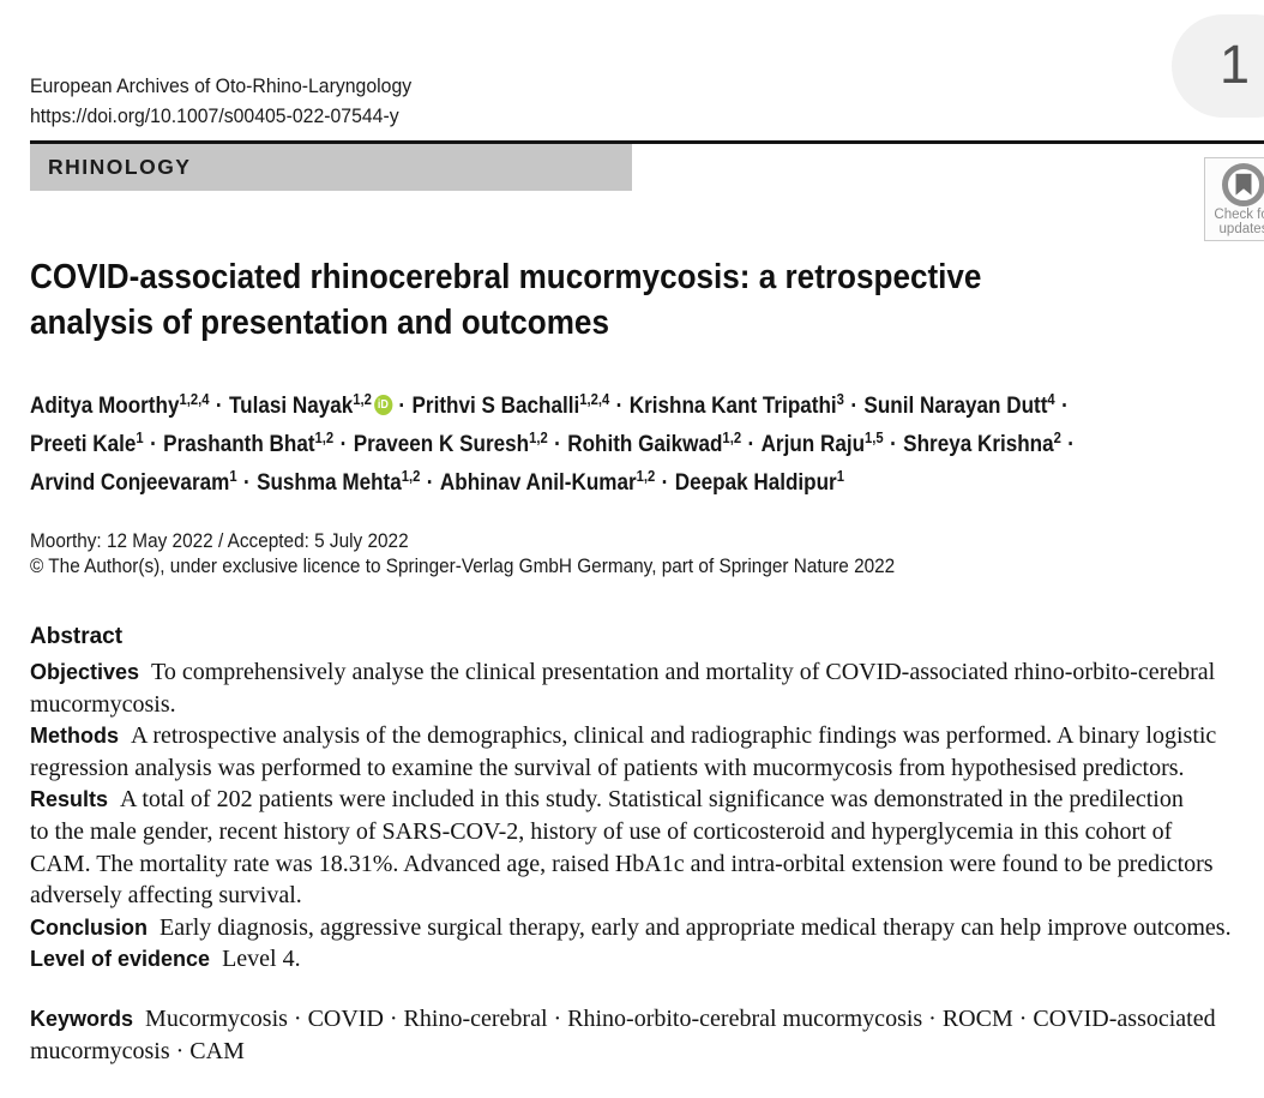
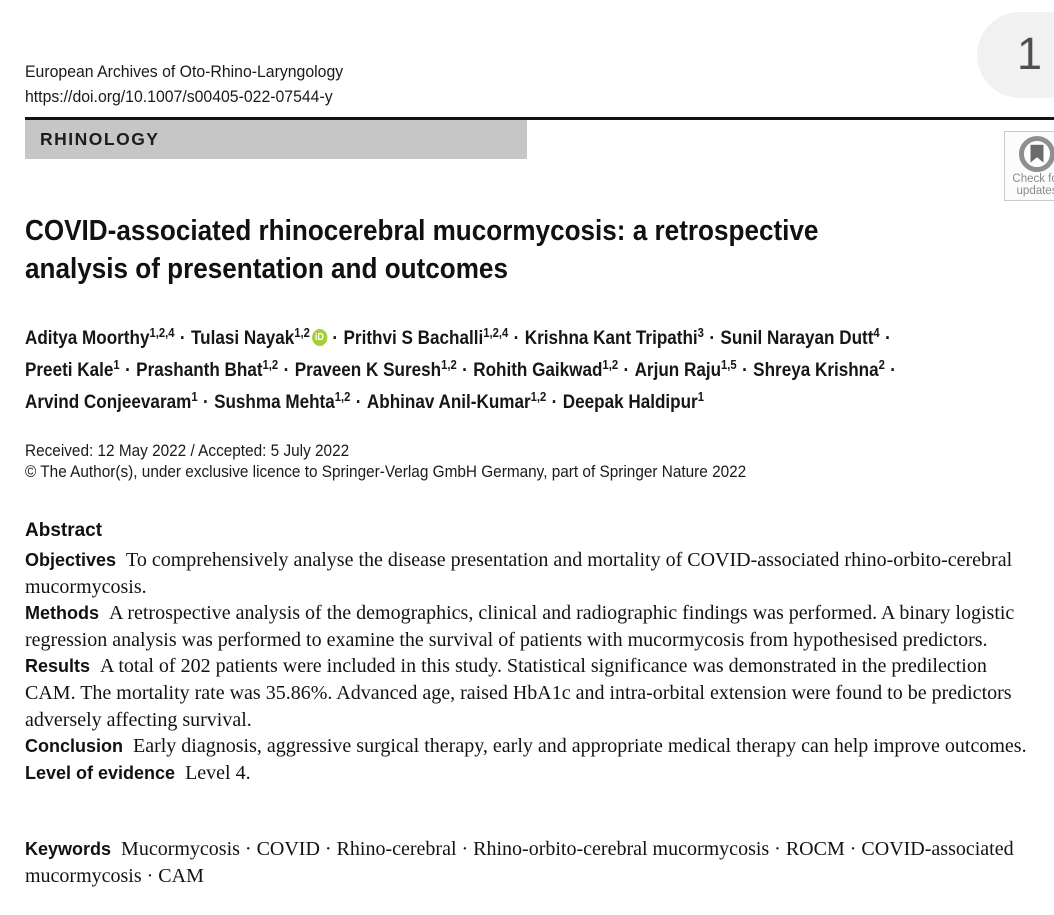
  1
  European Archives of Oto-Rhino-Laryngology
  https://doi.org/10.1007/s00405-022-07544-y
  RHINOLOGY
  Check f
  update
  COVID-associated rhinocerebral mucormycosis: a retrospective
  analysis of presentation and outcomes
  Aditya Moorthy1,2,4 · Tulasi Nayak1,2 iD · Prithvi S Bachalli1,2,4 · Krishna Kant Tripathi3 · Sunil Narayan Dutt4 ·
  Preeti Kale1 · Prashanth Bhat1,2 · Praveen K Suresh1,2 · Rohith Gaikwad1,2 · Arjun Raju1,5 · Shreya Krishna2 ·
  Arvind Conjeevaram1 · Sushma Mehta1,2 · Abhinav Anil-Kumar1,2 · Deepak Haldipur1
- Moorthy: 12 May 2022 / Accepted: 5 July 2022
+ Received: 12 May 2022 / Accepted: 5 July 2022
  © The Author(s), under exclusive licence to Springer-Verlag GmbH Germany, part of Springer Nature 2022
  Abstract
- Objectives To comprehensively analyse the clinical presentation and mortality of COVID-associated rhino-orbito-cerebral
+ Objectives To comprehensively analyse the disease presentation and mortality of COVID-associated rhino-orbito-cerebral
  mucormycosis.
  Methods A retrospective analysis of the demographics, clinical and radiographic findings was performed. A binary logistic
  regression analysis was performed to examine the survival of patients with mucormycosis from hypothesised predictors.
  Results A total of 202 patients were included in this study. Statistical significance was demonstrated in the predilection
- to the male gender, recent history of SARS-COV-2, history of use of corticosteroid and hyperglycemia in this cohort of
- CAM. The mortality rate was 18.31%. Advanced age, raised HbA1c and intra-orbital extension were found to be predictors
+ CAM. The mortality rate was 35.86%. Advanced age, raised HbA1c and intra-orbital extension were found to be predictors
  adversely affecting survival.
  Conclusion Early diagnosis, aggressive surgical therapy, early and appropriate medical therapy can help improve outcomes.
  Level of evidence Level 4.
  Keywords Mucormycosis · COVID · Rhino-cerebral · Rhino-orbito-cerebral mucormycosis · ROCM · COVID-associated
  mucormycosis · CAM
